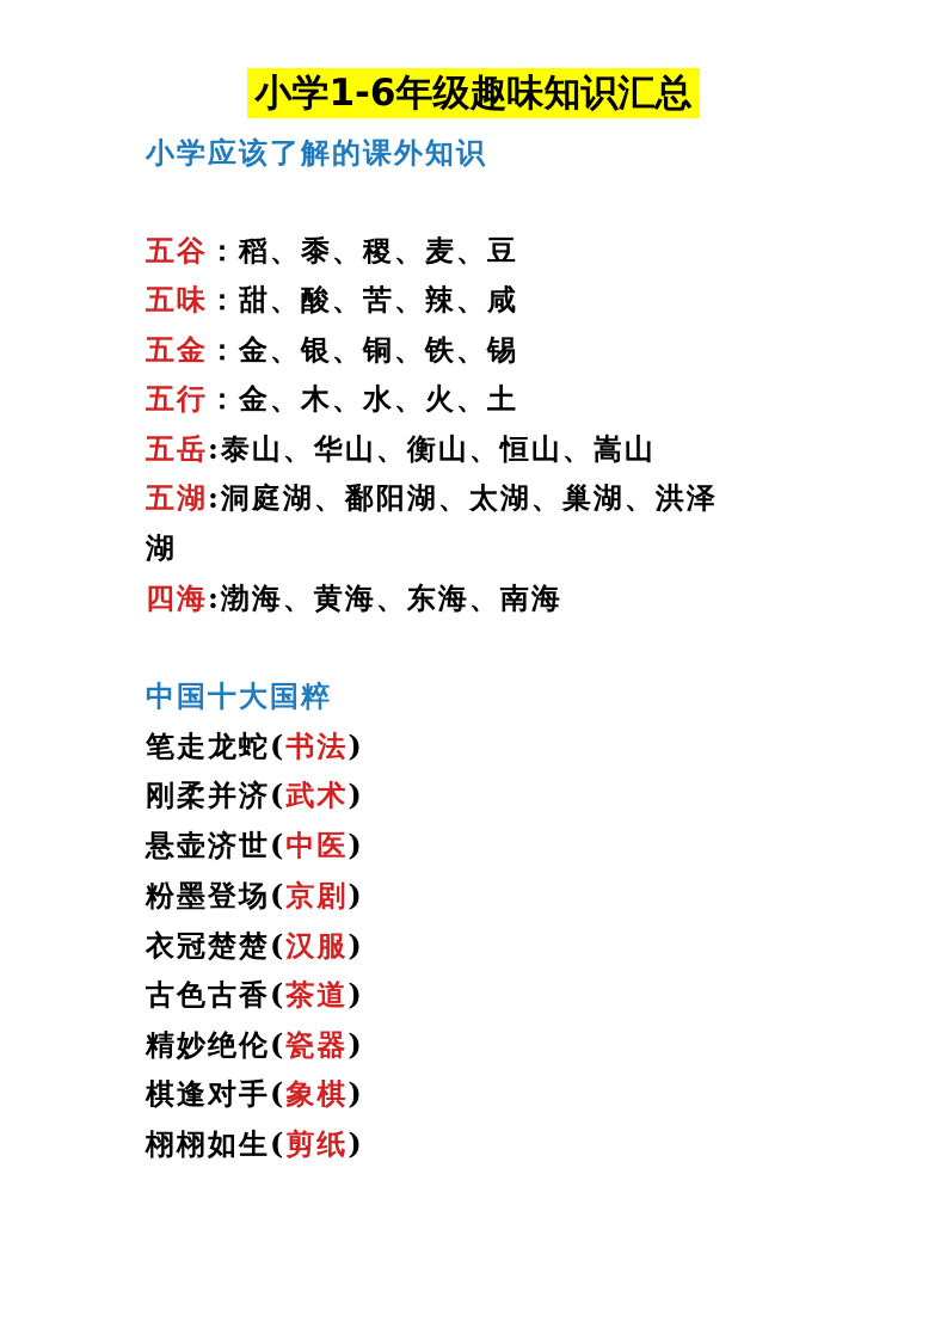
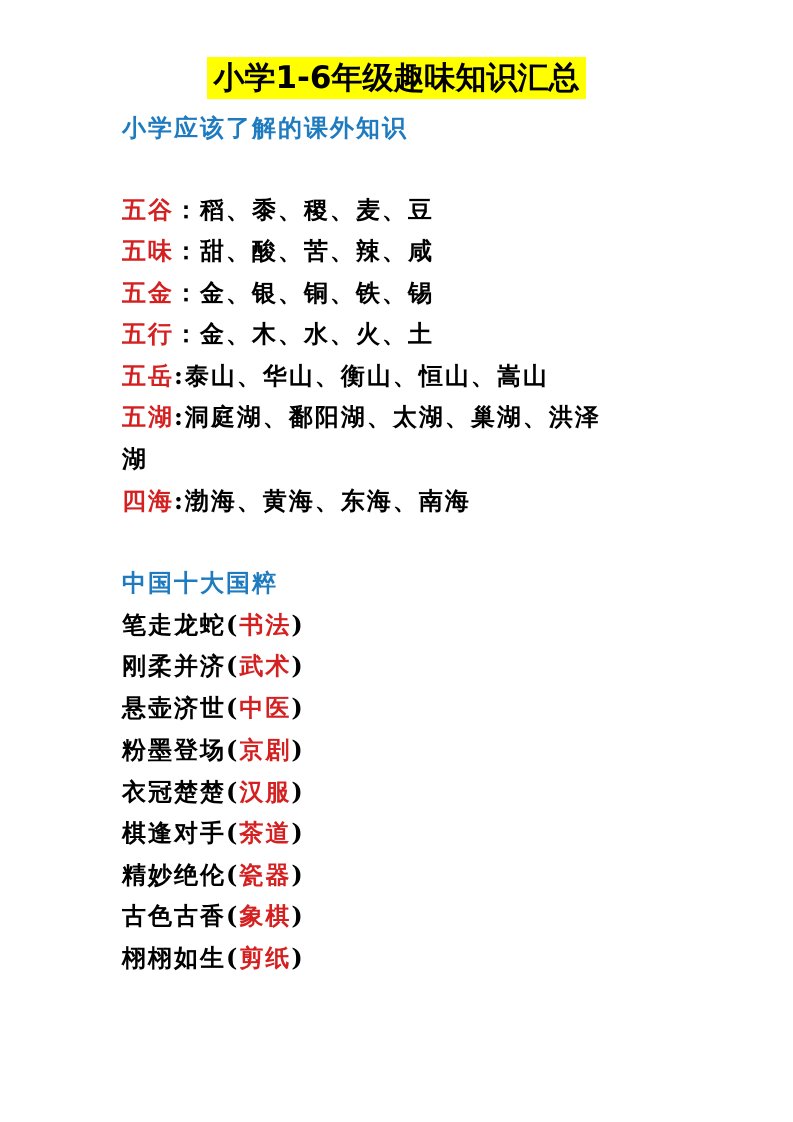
  小学1-6年级趣味知识汇总
  小学应该了解的课外知识
  五谷：稻、黍、稷、麦、豆
  五味：甜、酸、苦、辣、咸
  五金：金、银、铜、铁、锡
  五行：金、木、水、火、土
  五岳:泰山、华山、衡山、恒山、嵩山
  五湖:洞庭湖、鄱阳湖、太湖、巢湖、洪泽
  湖
  四海:渤海、黄海、东海、南海
  中国十大国粹
  笔走龙蛇(书法)
  刚柔并济(武术)
  悬壶济世(中医)
  粉墨登场(京剧)
  衣冠楚楚(汉服)
- 古色古香(茶道)
+ 棋逢对手(茶道)
  精妙绝伦(瓷器)
- 棋逢对手(象棋)
+ 古色古香(象棋)
  栩栩如生(剪纸)
